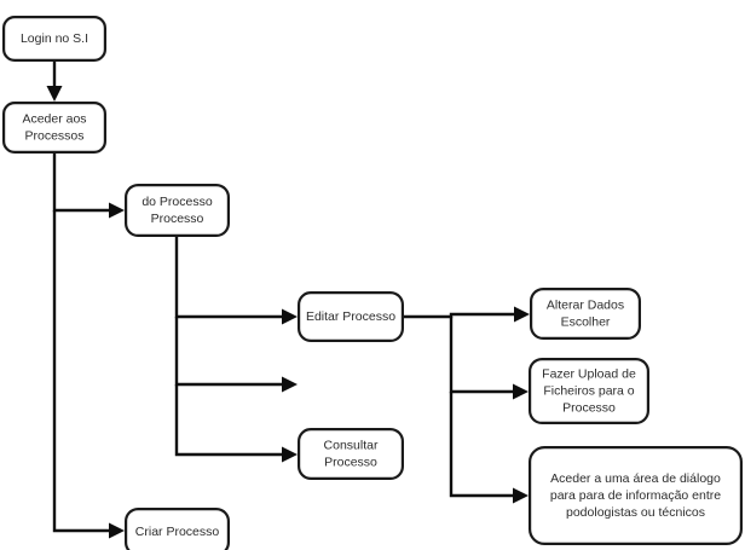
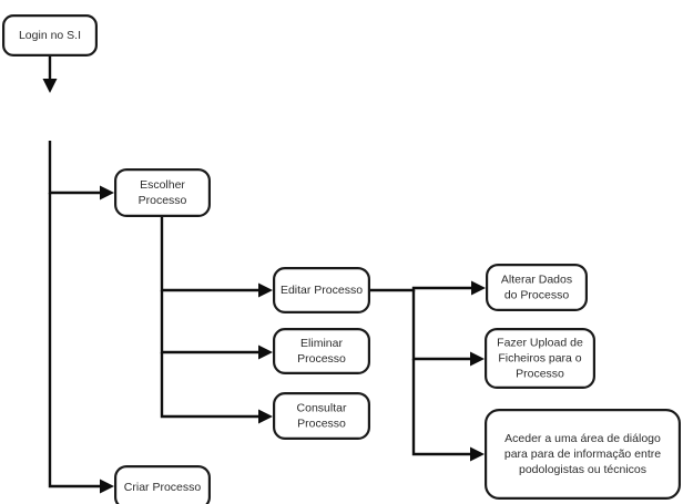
  Login no S.I
- Aceder aos Processos
- do Processo Processo
+ Escolher Processo
  Editar Processo
+ Eliminar Processo
  Consultar Processo
  Criar Processo
- Alterar Dados Escolher
+ Alterar Dados do Processo
  Fazer Upload de Ficheiros para o Processo
  Aceder a uma área de diálogo para para de informação entre podologistas ou técnicos
